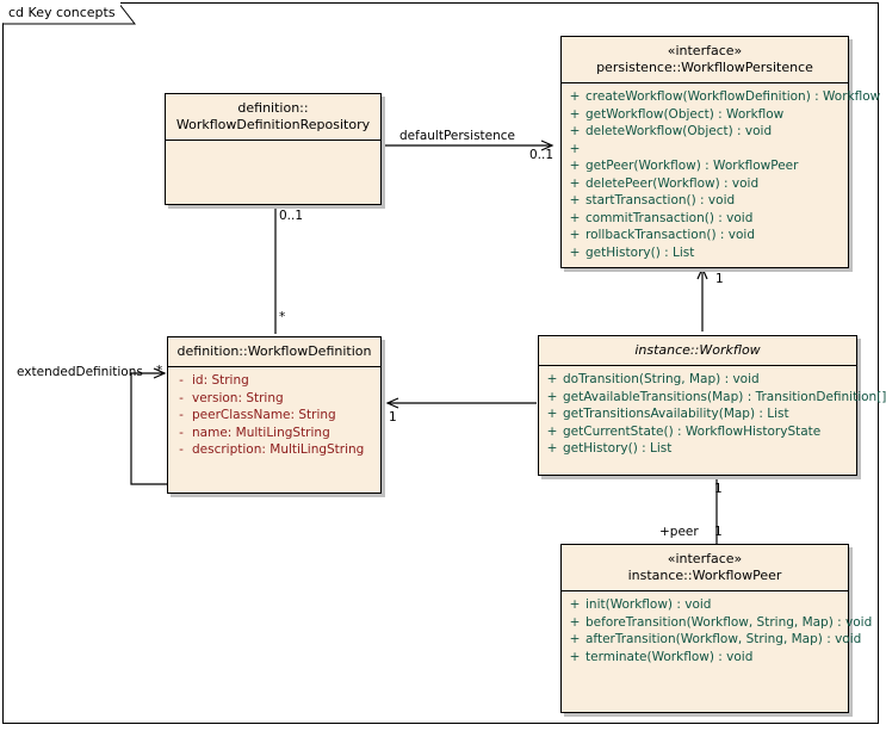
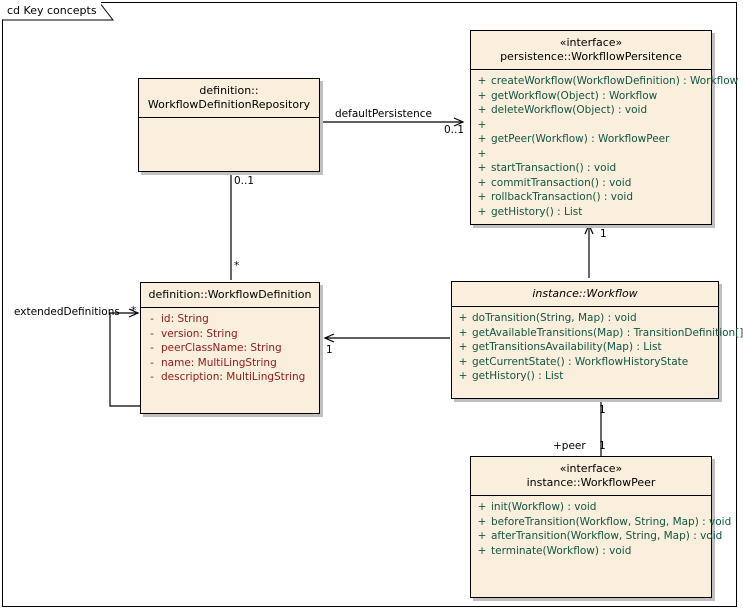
  cd Key concepts
  defaultPersistence
  0..1
  0..1
  *
  extendedDefinitions
  *
  1
  1
  1
  +peer
  1
  «interface»
  persistence::WorkfllowPersitence
  +
  createWorkflow(WorkflowDefinition) : Workflow
  +
  getWorkflow(Object) : Workflow
  +
  deleteWorkflow(Object) : void
  +
  +
  getPeer(Workflow) : WorkflowPeer
  +
- deletePeer(Workflow) : void
  +
  startTransaction() : void
  +
  commitTransaction() : void
  +
  rollbackTransaction() : void
  +
  getHistory() : List
  definition::
  WorkflowDefinitionRepository
  definition::WorkflowDefinition
  -
  id: String
  -
  version: String
  -
  peerClassName: String
  -
  name: MultiLingString
  -
  description: MultiLingString
  instance::Workflow
  +
  doTransition(String, Map) : void
  +
  getAvailableTransitions(Map) : TransitionDefinition[]
  +
  getTransitionsAvailability(Map) : List
  +
  getCurrentState() : WorkflowHistoryState
  +
  getHistory() : List
  «interface»
  instance::WorkflowPeer
  +
  init(Workflow) : void
  +
  beforeTransition(Workflow, String, Map) : void
  +
  afterTransition(Workflow, String, Map) : void
  +
  terminate(Workflow) : void
